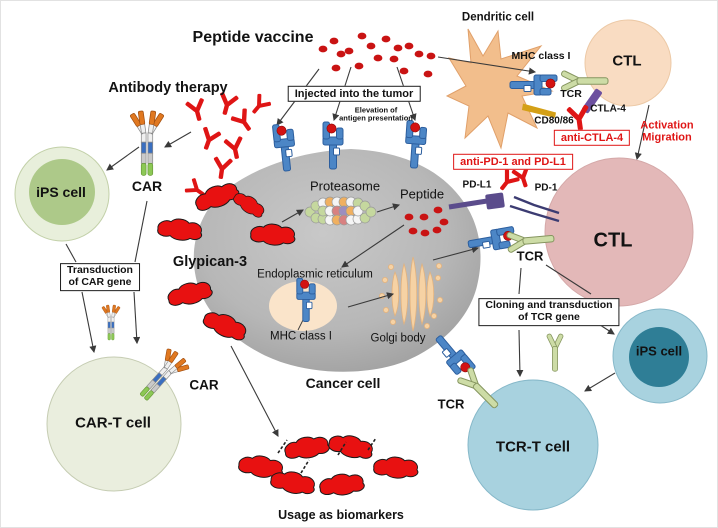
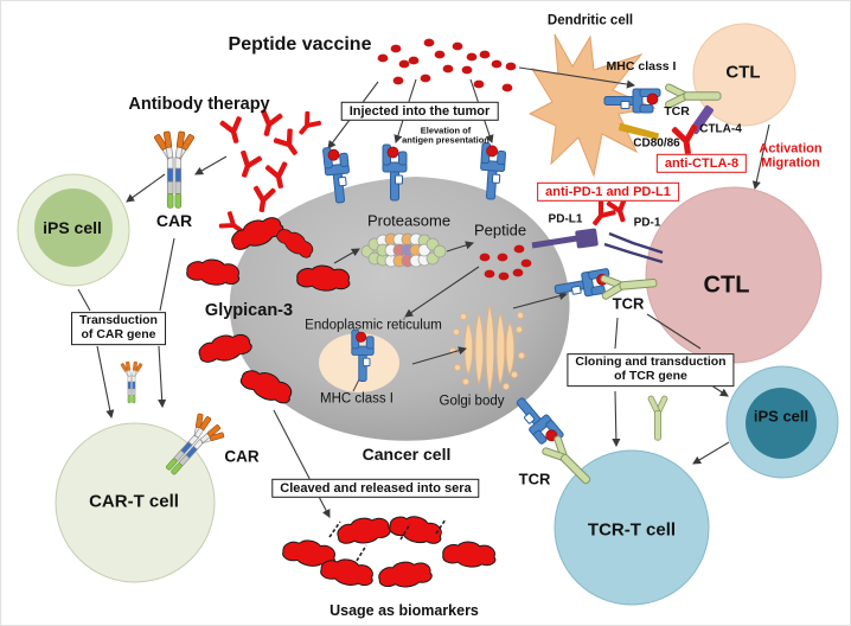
  Peptide vaccine
  Dendritic cell
  Antibody therapy
  Injected into the tumor
  Elevation of
  antigen presentation
  MHC class I
  CTL
  TCR
  CTLA-4
  CD80/86
- anti-CTLA-4
+ anti-CTLA-8
  Activation
  Migration
  anti-PD-1 and PD-L1
  PD-L1
  PD-1
  iPS cell
  CAR
  Glypican-3
  Proteasome
  Peptide
  Endoplasmic reticulum
  MHC class I
  Golgi body
  CTL
  TCR
  Cloning and transduction
  of TCR gene
  Transduction
  of CAR gene
  CAR
  CAR-T cell
  Cancer cell
+ Cleaved and released into sera
  Usage as biomarkers
  TCR
  TCR-T cell
  iPS cell
